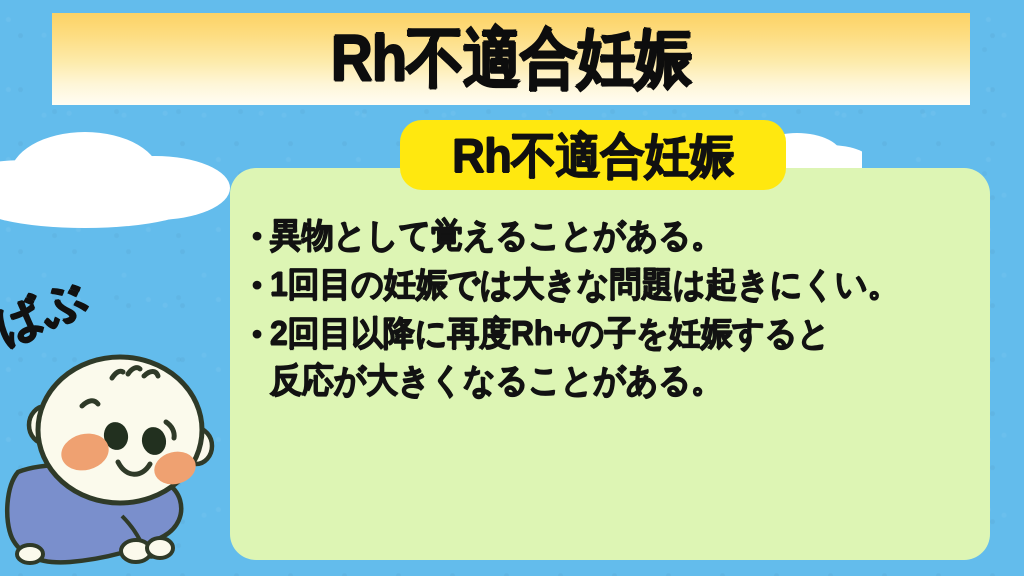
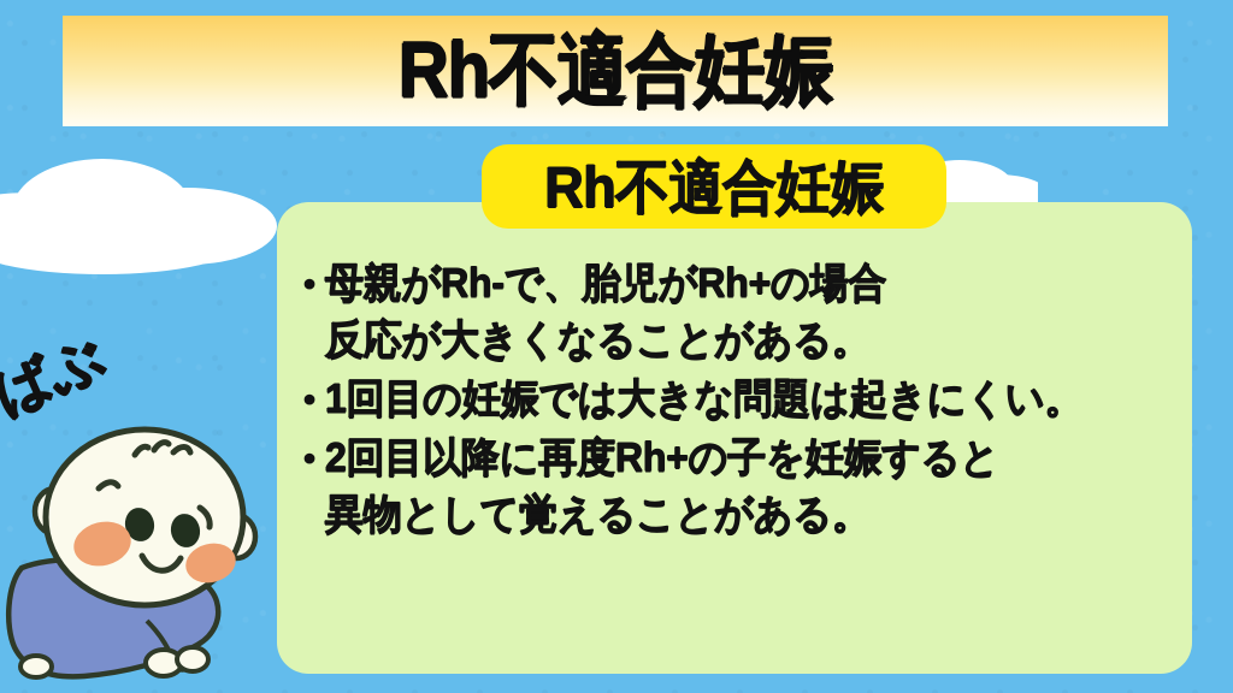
  Rh不適合妊娠
  Rh不適合妊娠
  •
+ 母親がRh-で、胎児がRh+の場合
- 異物として覚えることがある。
+ 反応が大きくなることがある。
  •
  1回目の妊娠では大きな問題は起きにくい。
  •
  2回目以降に再度Rh+の子を妊娠すると
- 反応が大きくなることがある。
+ 異物として覚えることがある。
